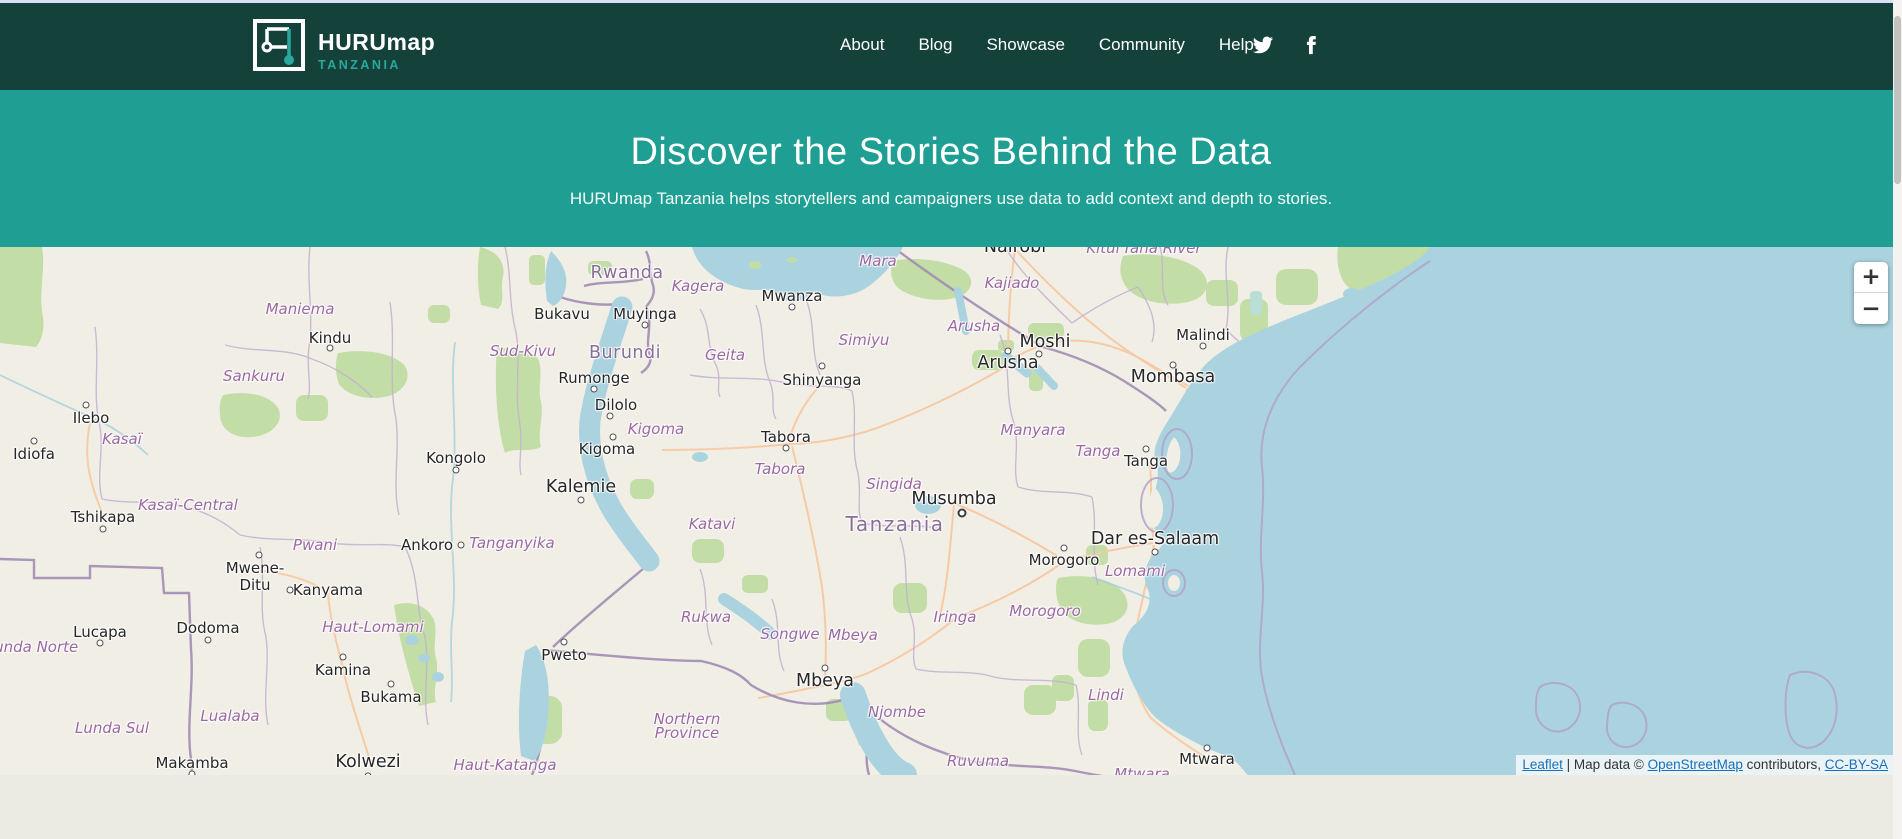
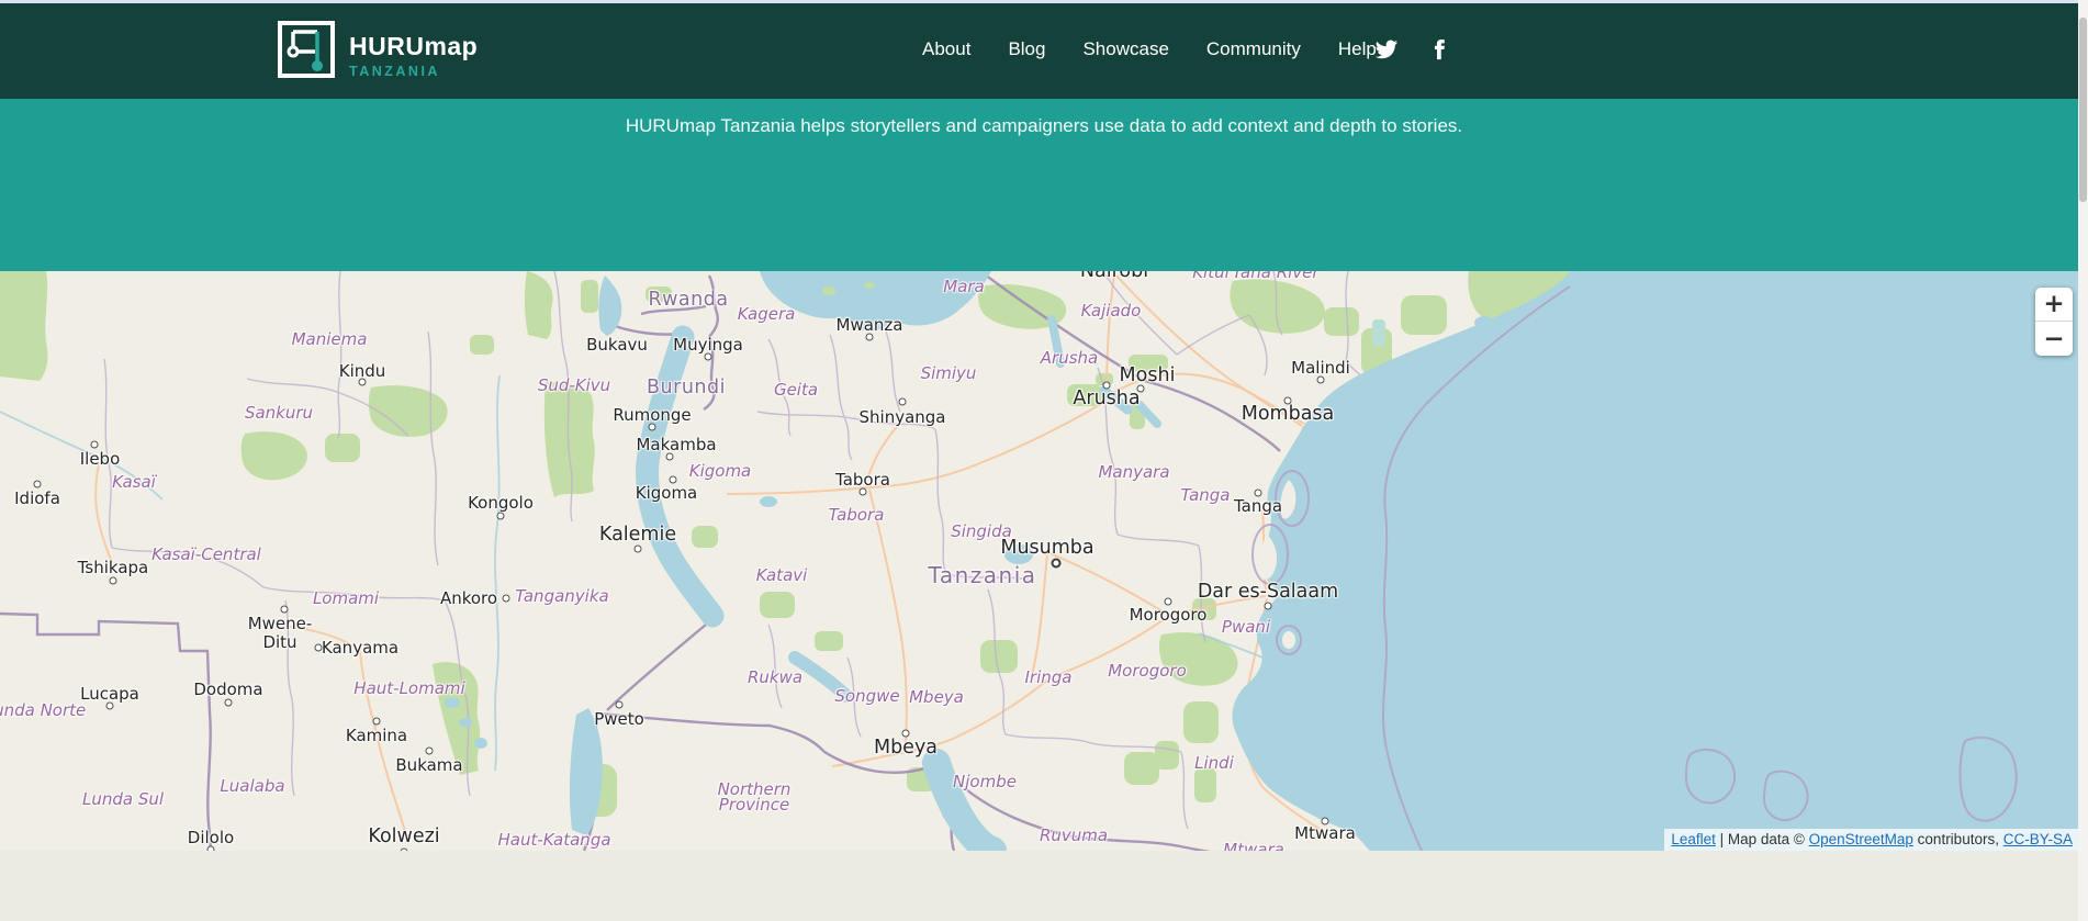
  HURUmap
  TANZANIA
  About
  Blog
  Showcase
  Community
  Help
- Discover the Stories Behind the Data
  HURUmap Tanzania helps storytellers and campaigners use data to add context and depth to stories.
  Rwanda
  Burundi
  Tanzania
  Nairobi
  Kitui
  Tana River
  Mara
  Kajiado
  Kagera
  Maniema
  Arusha
  Simiyu
  Sud-Kivu
  Geita
  Sankuru
  Kigoma
  Kasaï
  Manyara
  Tanga
  Tabora
  Singida
  Kasaï-Central
  Katavi
- Pwani
+ Lomami
  Tanganyika
  Haut-Lomami
  nda Norte
  Rukwa
  Songwe
  Mbeya
  Iringa
  Morogoro
- Lomami
+ Pwani
  Lualaba
  Lunda Sul
  Haut-Katanga
  Northern
  Province
  Njombe
  Lindi
  Ruvuma
  Mtwara
  Kindu
  Bukavu
  Muyinga
  Mwanza
  Rumonge
- Dilolo
+ Makamba
  Shinyanga
  Kigoma
  Tabora
  Kalemie
  Kongolo
  Musumba
  Moshi
  Arusha
  Malindi
  Mombasa
  Tanga
  Dar es-Salaam
  Morogoro
  Mbeya
  Pweto
  Mtwara
  Kolwezi
- Makamba
+ Dilolo
  Kamina
  Bukama
  Dodoma
  Lucapa
  Mwene-
  Ditu
  Kanyama
  Ankoro
  Tshikapa
  Idiofa
  Ilebo
  +
  −
  Leaflet | Map data © OpenStreetMap contributors, CC-BY-SA
